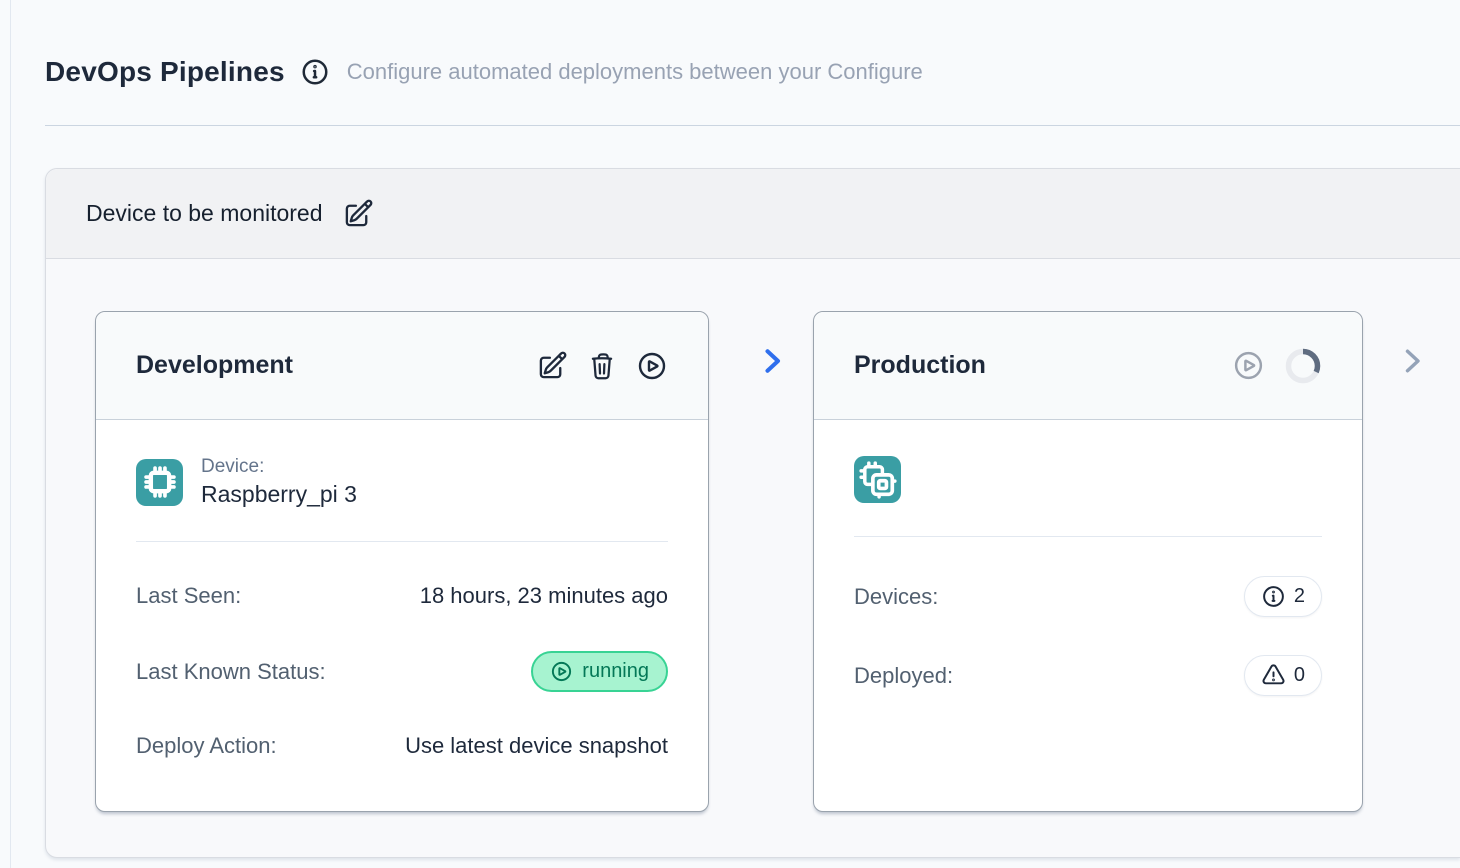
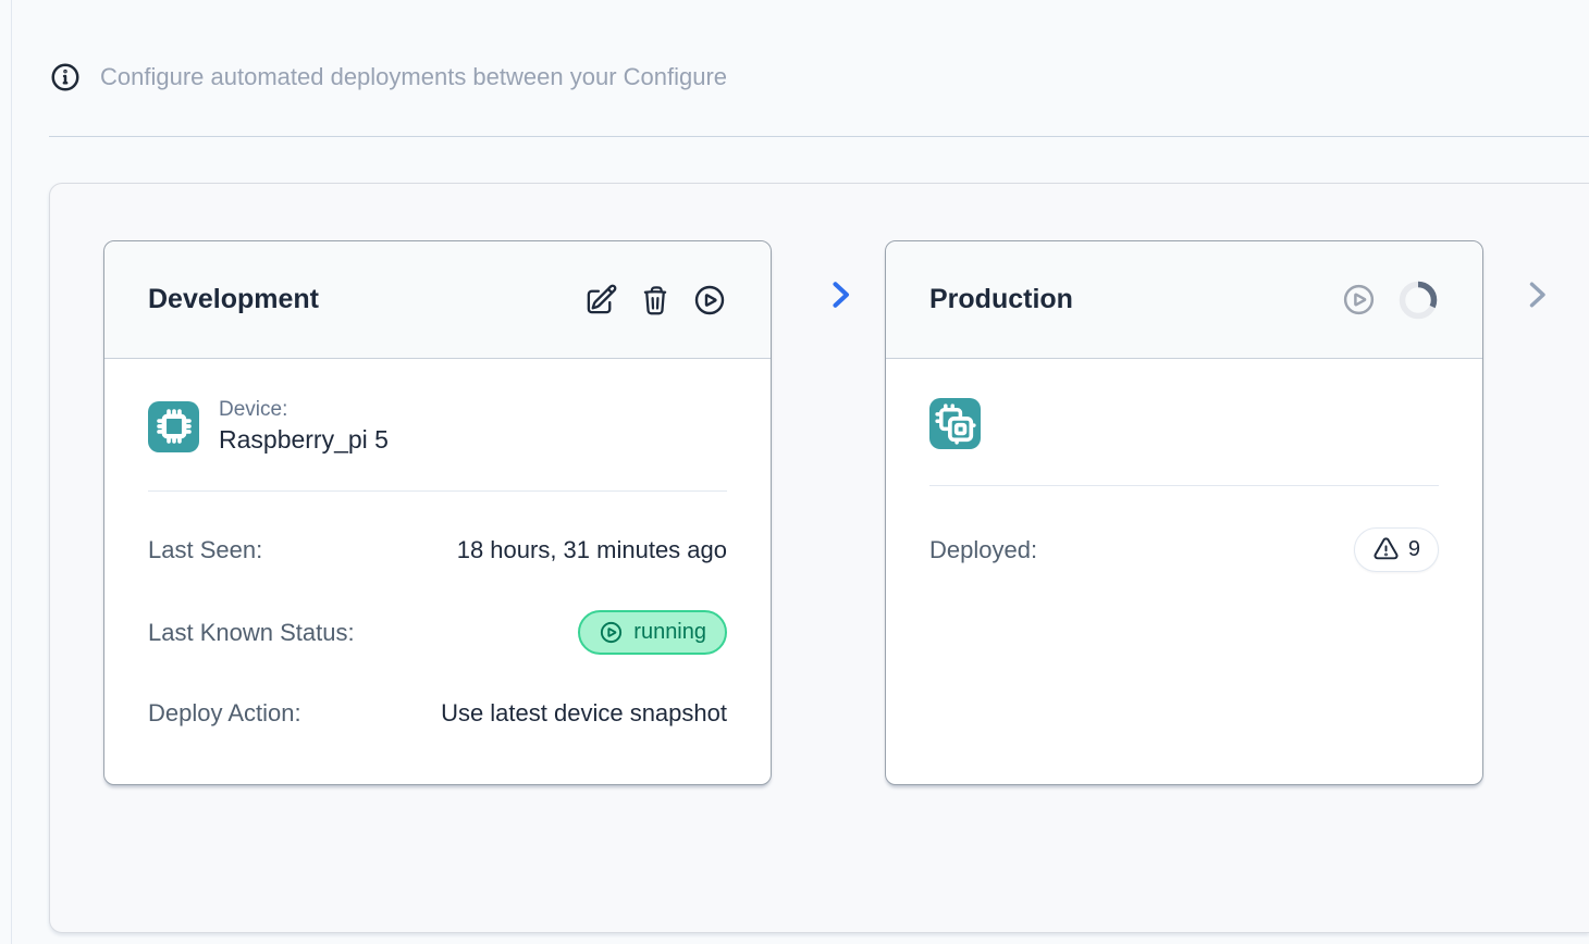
- DevOps Pipelines
  Configure automated deployments between your Configure
- Device to be monitored
  Development
  Device:
- Raspberry_pi 3
+ Raspberry_pi 5
  Last Seen:
- 18 hours, 23 minutes ago
+ 18 hours, 31 minutes ago
  Last Known Status:
  running
  Deploy Action:
  Use latest device snapshot
  Production
- Devices:
- 2
  Deployed:
- 0
+ 9
